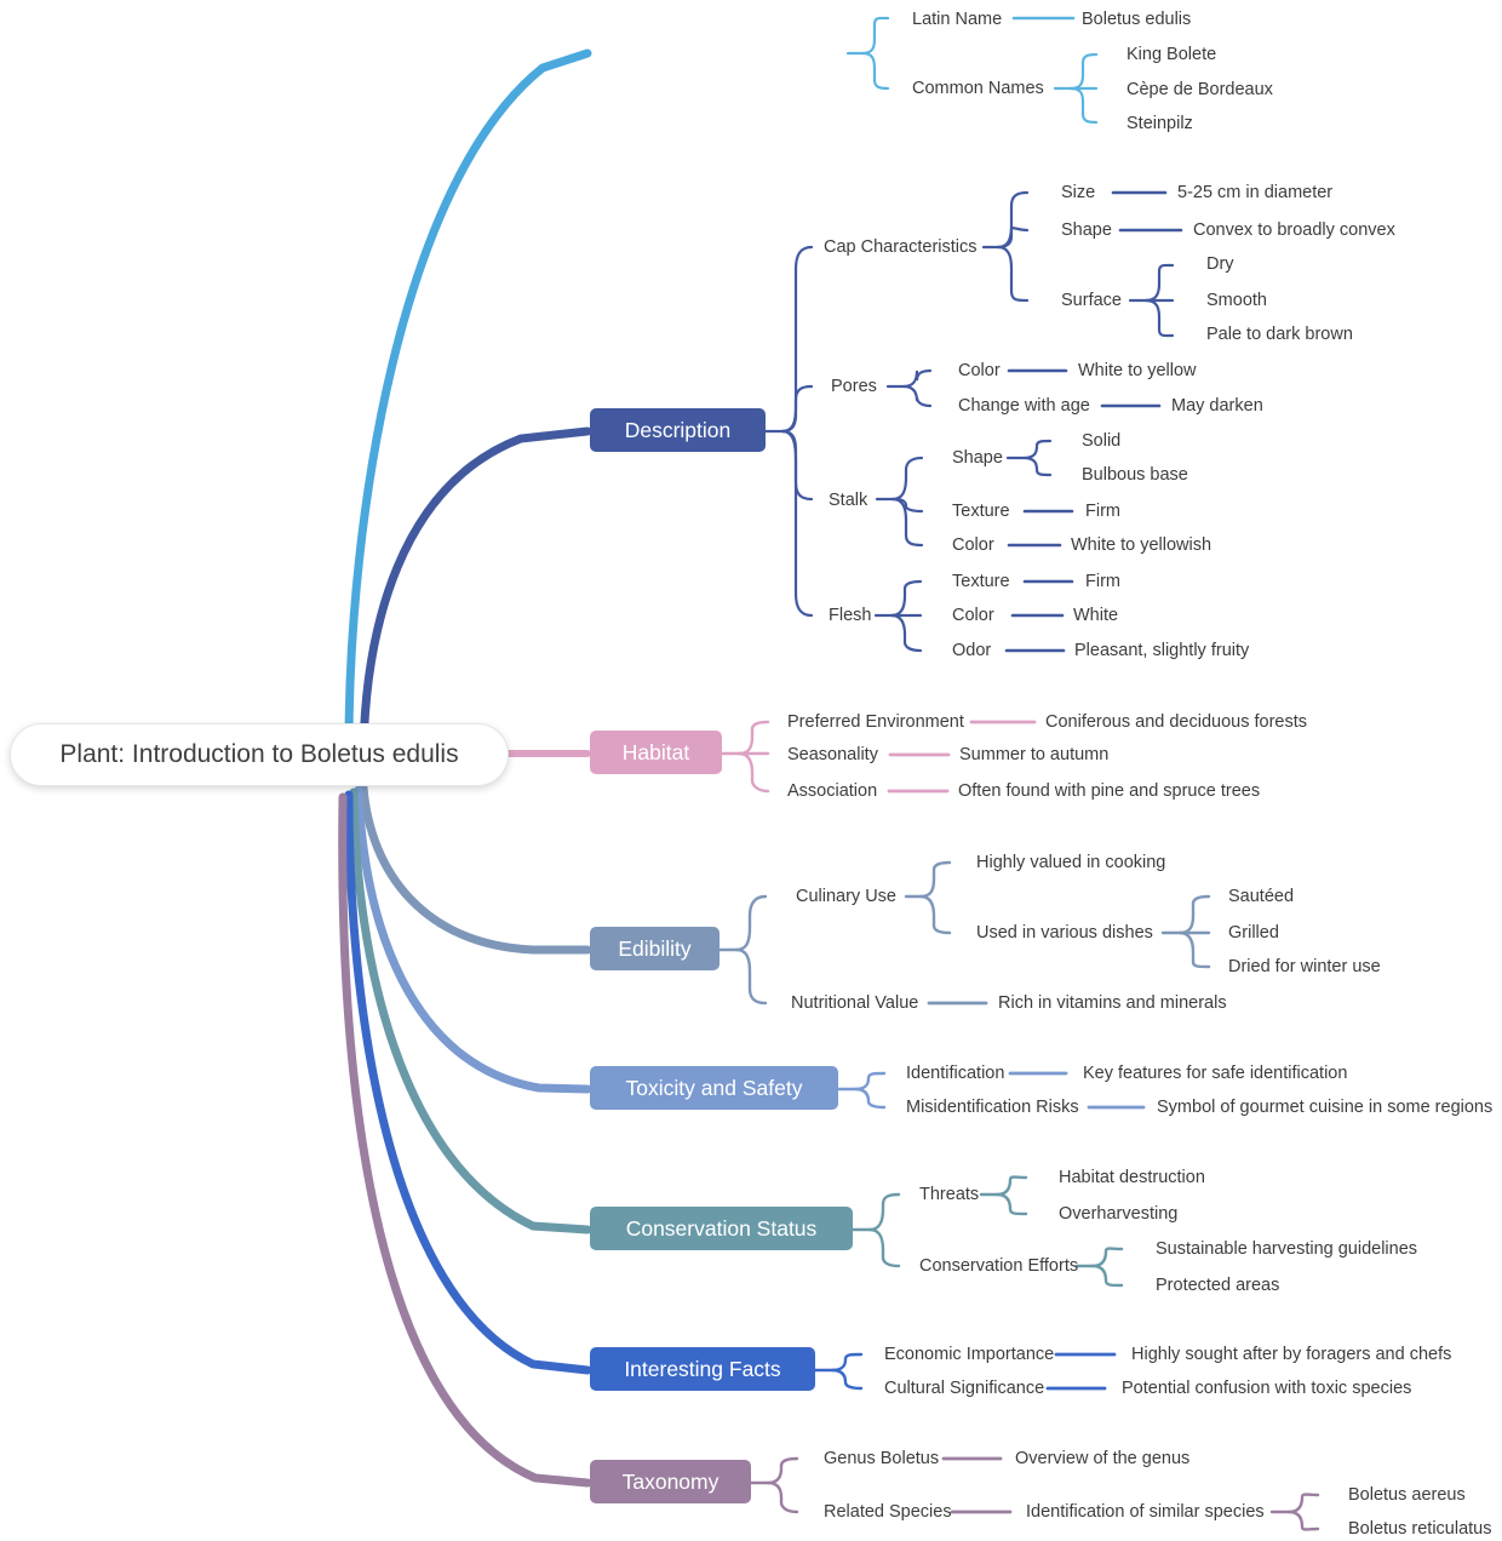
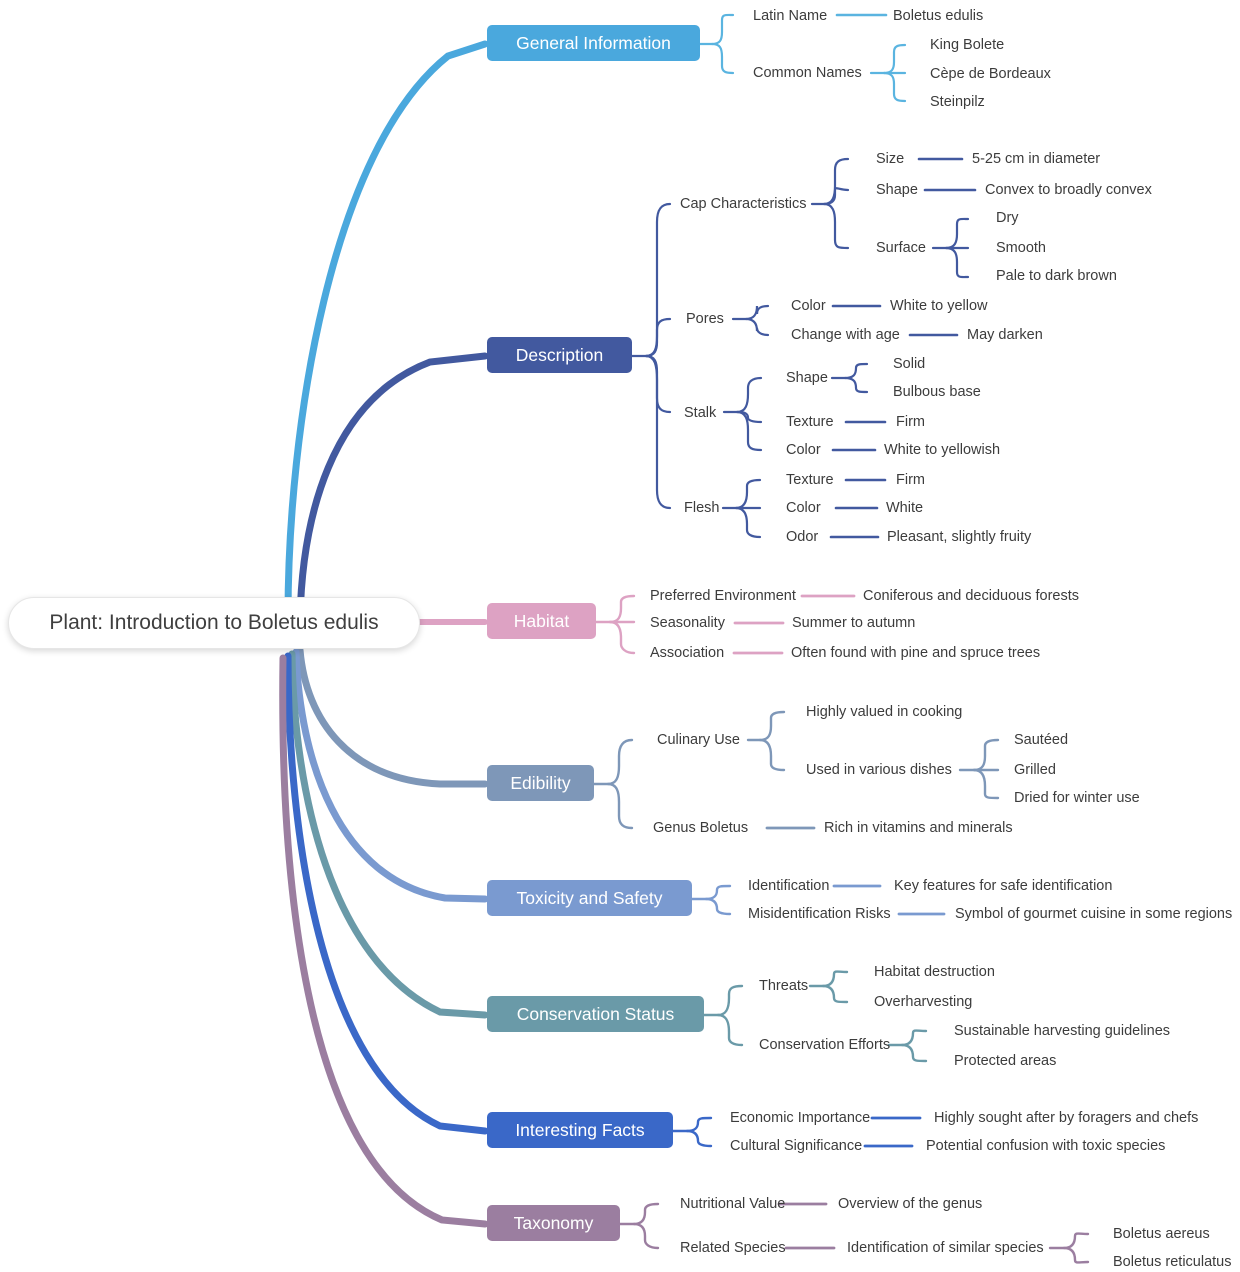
  Plant: Introduction to Boletus edulis
+ General Information
  Description
  Habitat
  Edibility
  Toxicity and Safety
  Conservation Status
  Interesting Facts
  Taxonomy
  Latin Name
  Boletus edulis
  Common Names
  King Bolete
  Cèpe de Bordeaux
  Steinpilz
  Cap Characteristics
  Size
  5-25 cm in diameter
  Shape
  Convex to broadly convex
  Surface
  Dry
  Smooth
  Pale to dark brown
  Pores
  Color
  White to yellow
  Change with age
  May darken
  Stalk
  Shape
  Solid
  Bulbous base
  Texture
  Firm
  Color
  White to yellowish
  Flesh
  Texture
  Firm
  Color
  White
  Odor
  Pleasant, slightly fruity
  Preferred Environment
  Coniferous and deciduous forests
  Seasonality
  Summer to autumn
  Association
  Often found with pine and spruce trees
  Culinary Use
  Highly valued in cooking
  Used in various dishes
  Sautéed
  Grilled
  Dried for winter use
- Nutritional Value
+ Genus Boletus
  Rich in vitamins and minerals
  Identification
  Key features for safe identification
  Misidentification Risks
  Symbol of gourmet cuisine in some regions
  Threats
  Habitat destruction
  Overharvesting
  Conservation Efforts
  Sustainable harvesting guidelines
  Protected areas
  Economic Importance
  Highly sought after by foragers and chefs
  Cultural Significance
  Potential confusion with toxic species
- Genus Boletus
+ Nutritional Value
  Overview of the genus
  Related Species
  Identification of similar species
  Boletus aereus
  Boletus reticulatus
